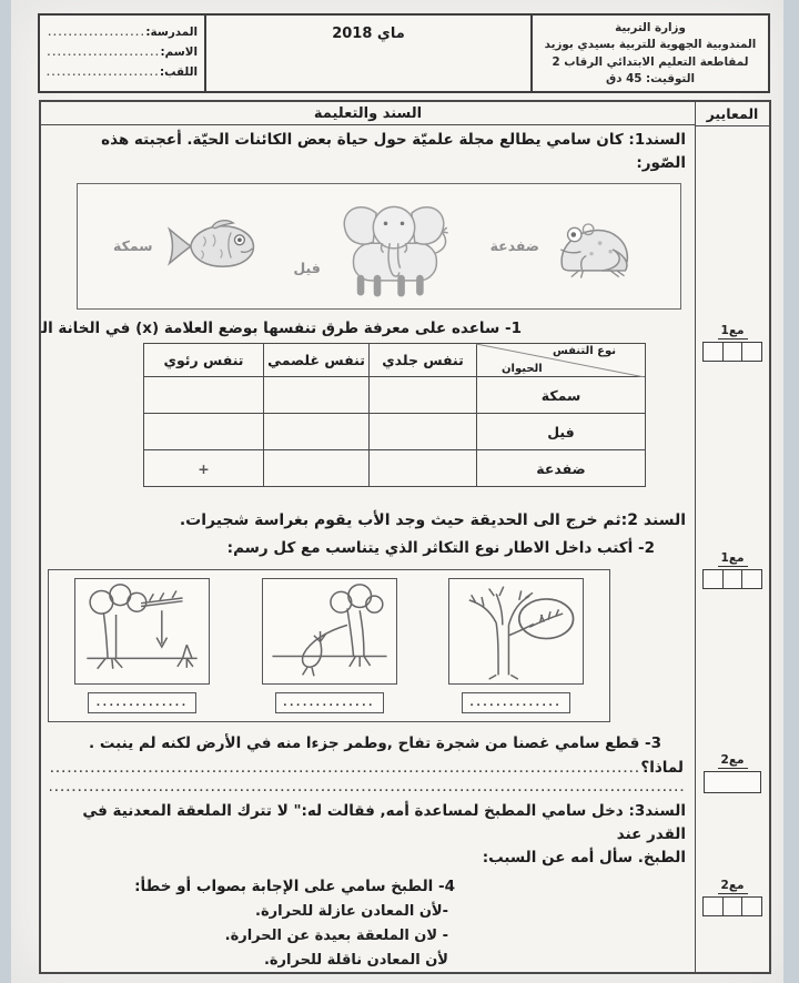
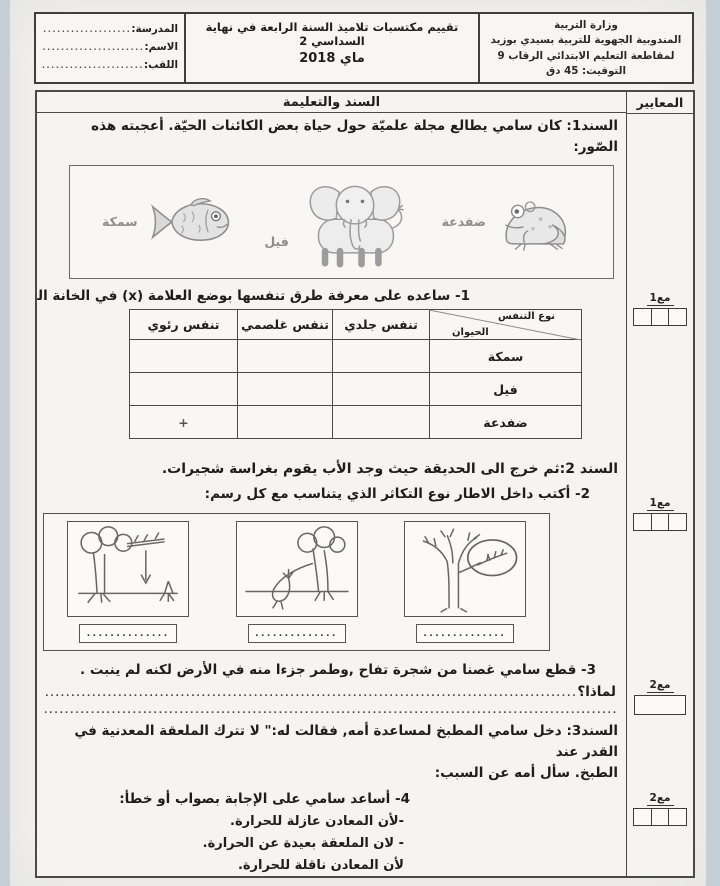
  وزارة التربية
  المندوبية الجهوية للتربية بسيدي بوزيد
- لمقاطعة التعليم الابتدائي الرقاب 2
+ لمقاطعة التعليم الابتدائي الرقاب 9
  التوقيت: 45 دق
+ تقييم مكتسبات تلاميذ السنة الرابعة في نهاية السداسي 2
  ماي 2018
  المدرسة:
  الاسم:
  اللقب:
  المعايير
  مع1
  مع1
  مع2
  مع2
  السند والتعليمة
  السند1: كان سامي يطالع مجلة علميّة حول حياة بعض الكائنات الحيّة. أعجبته هذه
  الصّور:
  ضفدعة
  فيل
  سمكة
  1- ساعده على معرفة طرق تنفسها بوضع العلامة (x) في الخانة ال
  نوع التنفس الحيوان	تنفس جلدي	تنفس غلصمي	تنفس رئوي
  سمكة
  فيل
  ضفدعة			+
  السند 2:ثم خرج الى الحديقة حيث وجد الأب يقوم بغراسة شجيرات.
  2- أكتب داخل الاطار نوع التكاثر الذي يتناسب مع كل رسم:
  ..............
  ..............
  ..............
  3- قطع سامي غصنا من شجرة تفاح ,وطمر جزءا منه في الأرض لكنه لم ينبت .
  لماذا؟
  ..............................................................................................................
  السند3: دخل سامي المطبخ لمساعدة أمه, فقالت له:" لا تترك الملعقة المعدنية في القدر عند
  الطبخ. سأل أمه عن السبب:
- 4- الطبخ سامي على الإجابة بصواب أو خطأ:
+ 4- أساعد سامي على الإجابة بصواب أو خطأ:
  -لأن المعادن عازلة للحرارة.
  - لان الملعقة بعيدة عن الحرارة.
  لأن المعادن ناقلة للحرارة.
